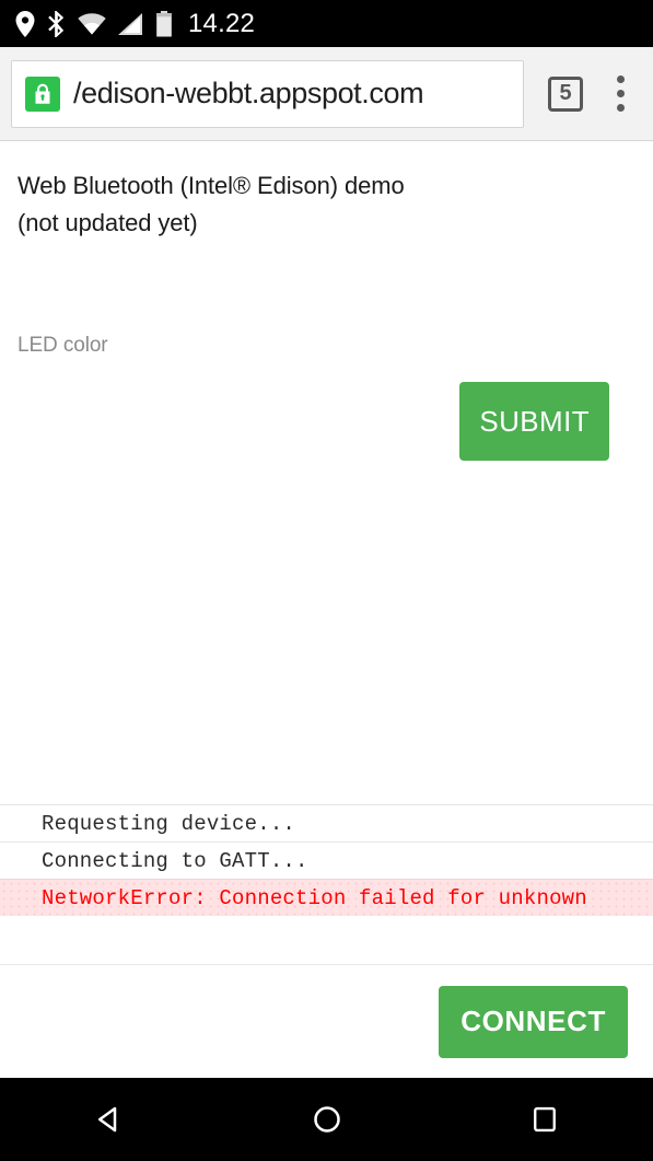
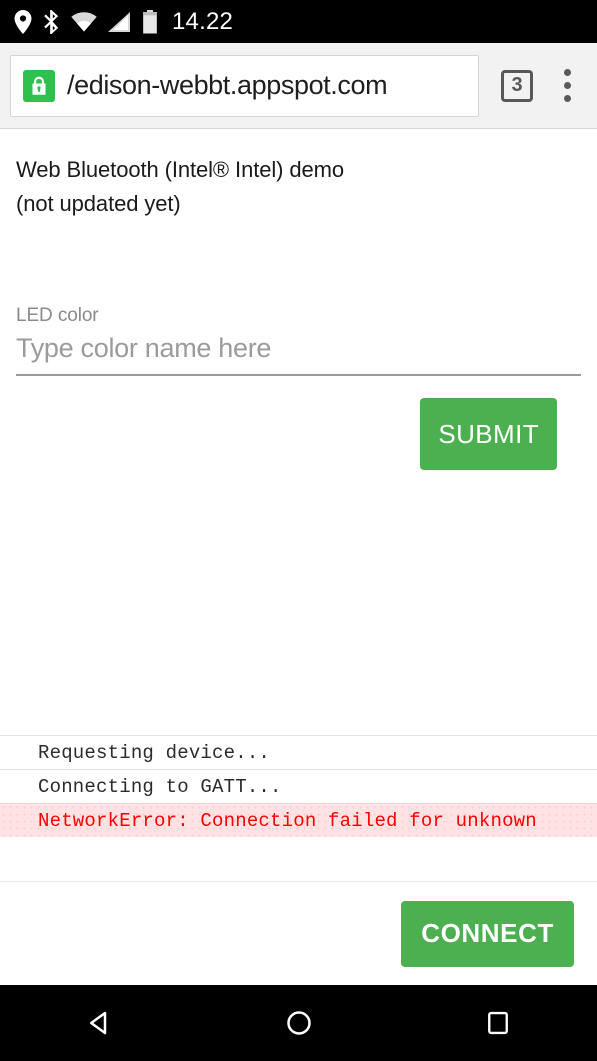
  14.22
  /edison-webbt.appspot.com
- 5
+ 3
- Web Bluetooth (Intel® Edison) demo
+ Web Bluetooth (Intel® Intel) demo
  (not updated yet)
  LED color
+ Type color name here
  SUBMIT
  Requesting device...
  Connecting to GATT...
  NetworkError: Connection failed for unknown
  CONNECT
